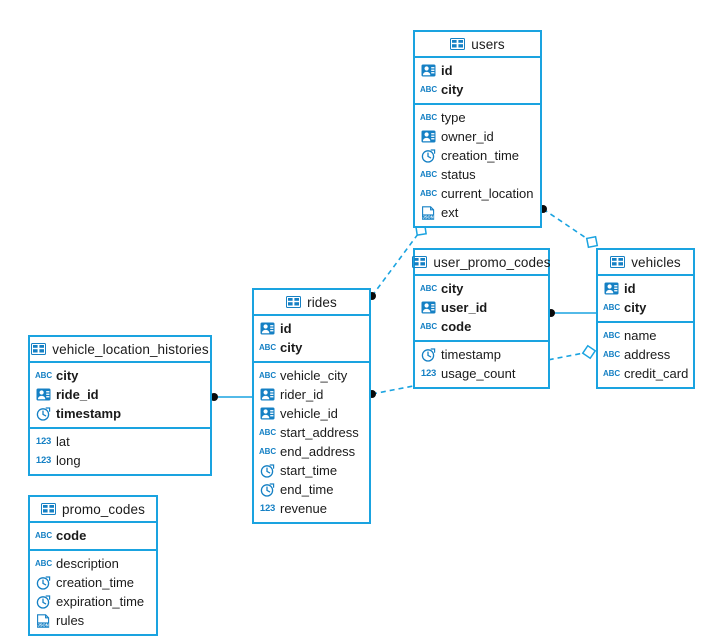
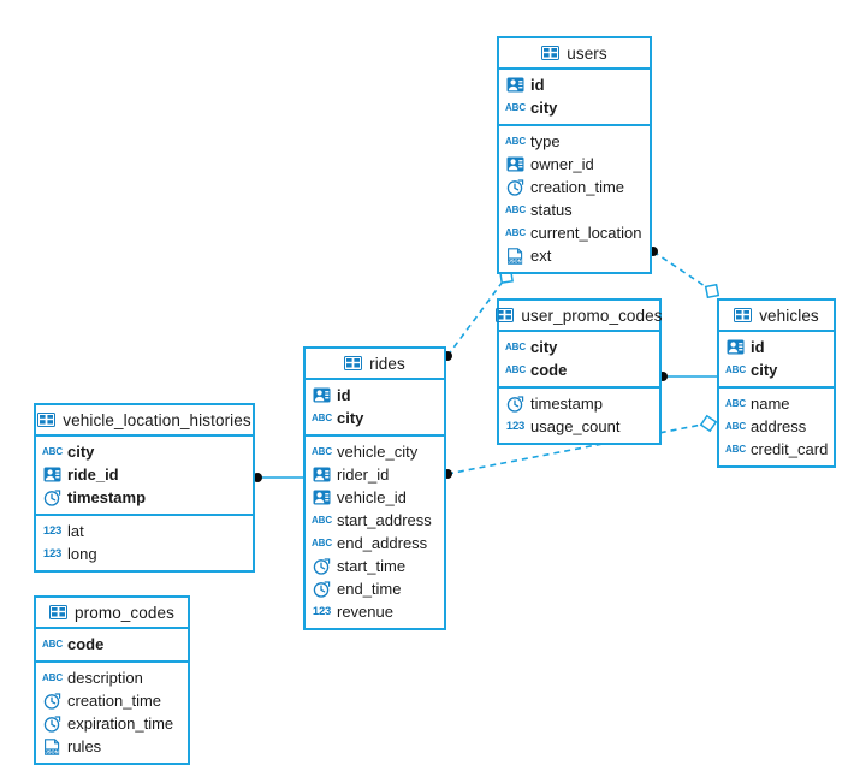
  users
  id
  ABC
  city
  ABC
  type
  owner_id
  creation_time
  ABC
  status
  ABC
  current_location
  ext
  user_promo_codes
  ABC
  city
- user_id
  ABC
  code
  timestamp
  123
  usage_count
  vehicles
  id
  ABC
  city
  ABC
  name
  ABC
  address
  ABC
  credit_card
  rides
  id
  ABC
  city
  ABC
  vehicle_city
  rider_id
  vehicle_id
  ABC
  start_address
  ABC
  end_address
  start_time
  end_time
  123
  revenue
  vehicle_location_histories
  ABC
  city
  ride_id
  timestamp
  123
  lat
  123
  long
  promo_codes
  ABC
  code
  ABC
  description
  creation_time
  expiration_time
  rules
